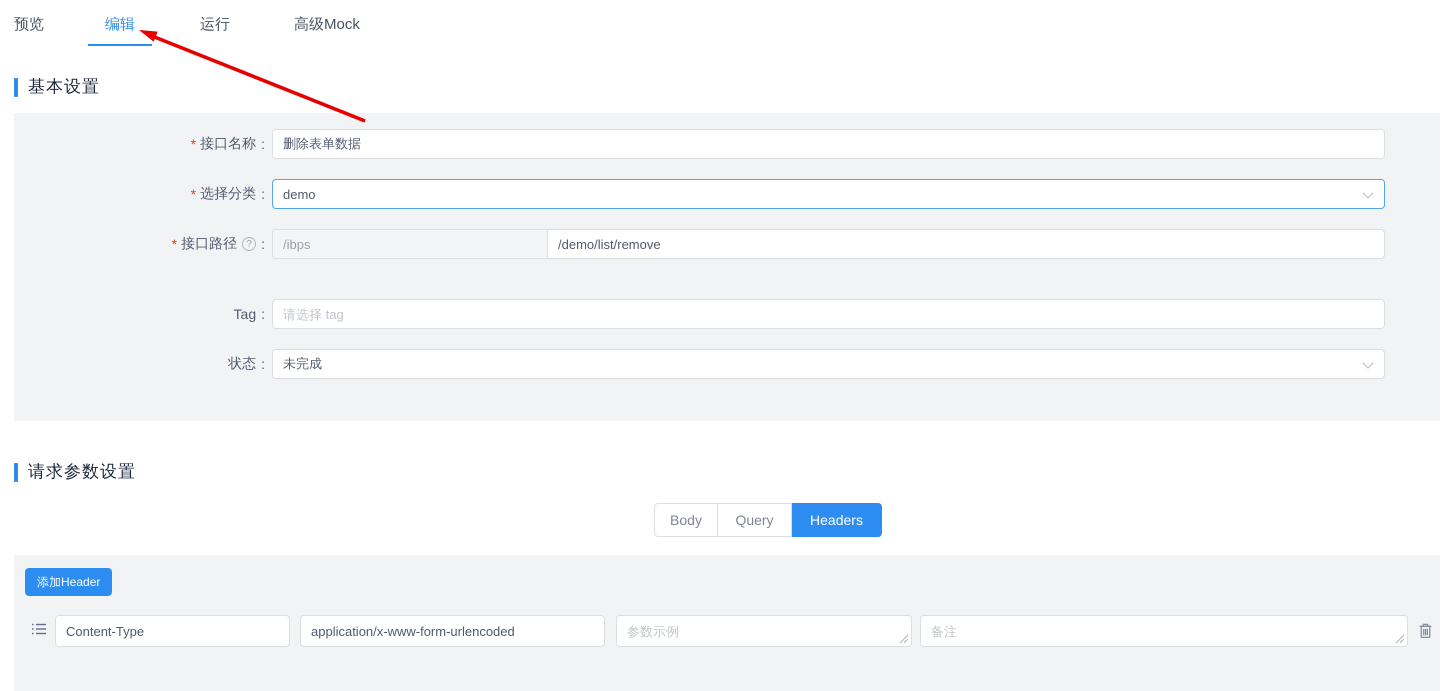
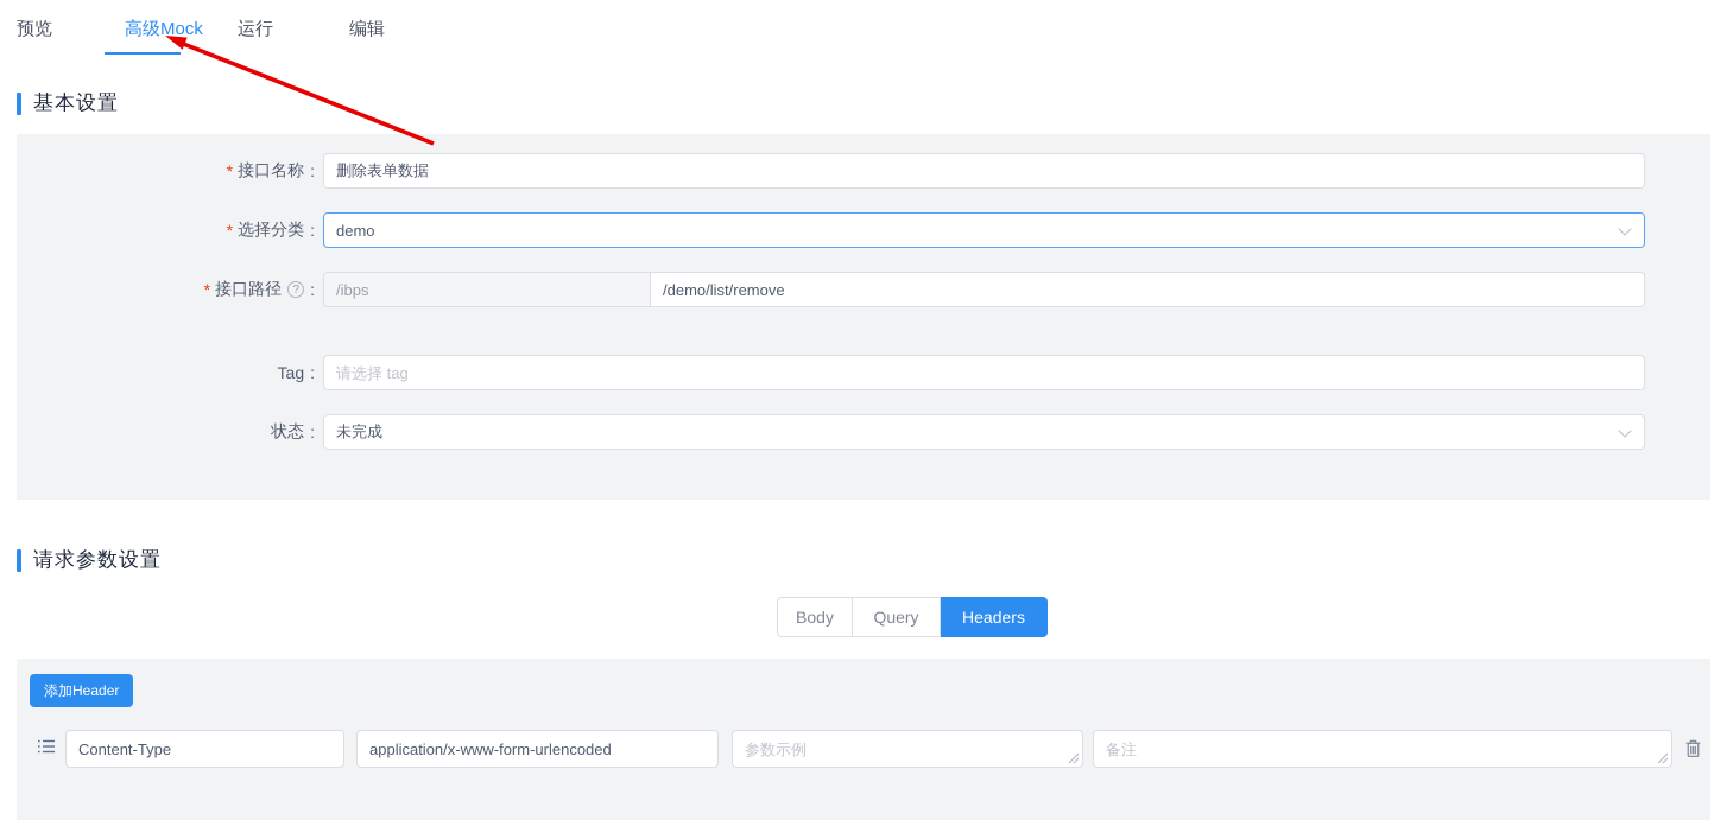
  预览
- 编辑
+ 高级Mock
  运行
- 高级Mock
+ 编辑
  基本设置
  *
  接口名称
  :
  删除表单数据
  *
  选择分类
  :
  demo
  *
  接口路径
  ?
  :
  /ibps
  /demo/list/remove
  Tag
  :
  请选择 tag
  状态
  :
  未完成
  请求参数设置
  Body
  Query
  Headers
  添加Header
  Content-Type
  application/x-www-form-urlencoded
  参数示例
  备注
